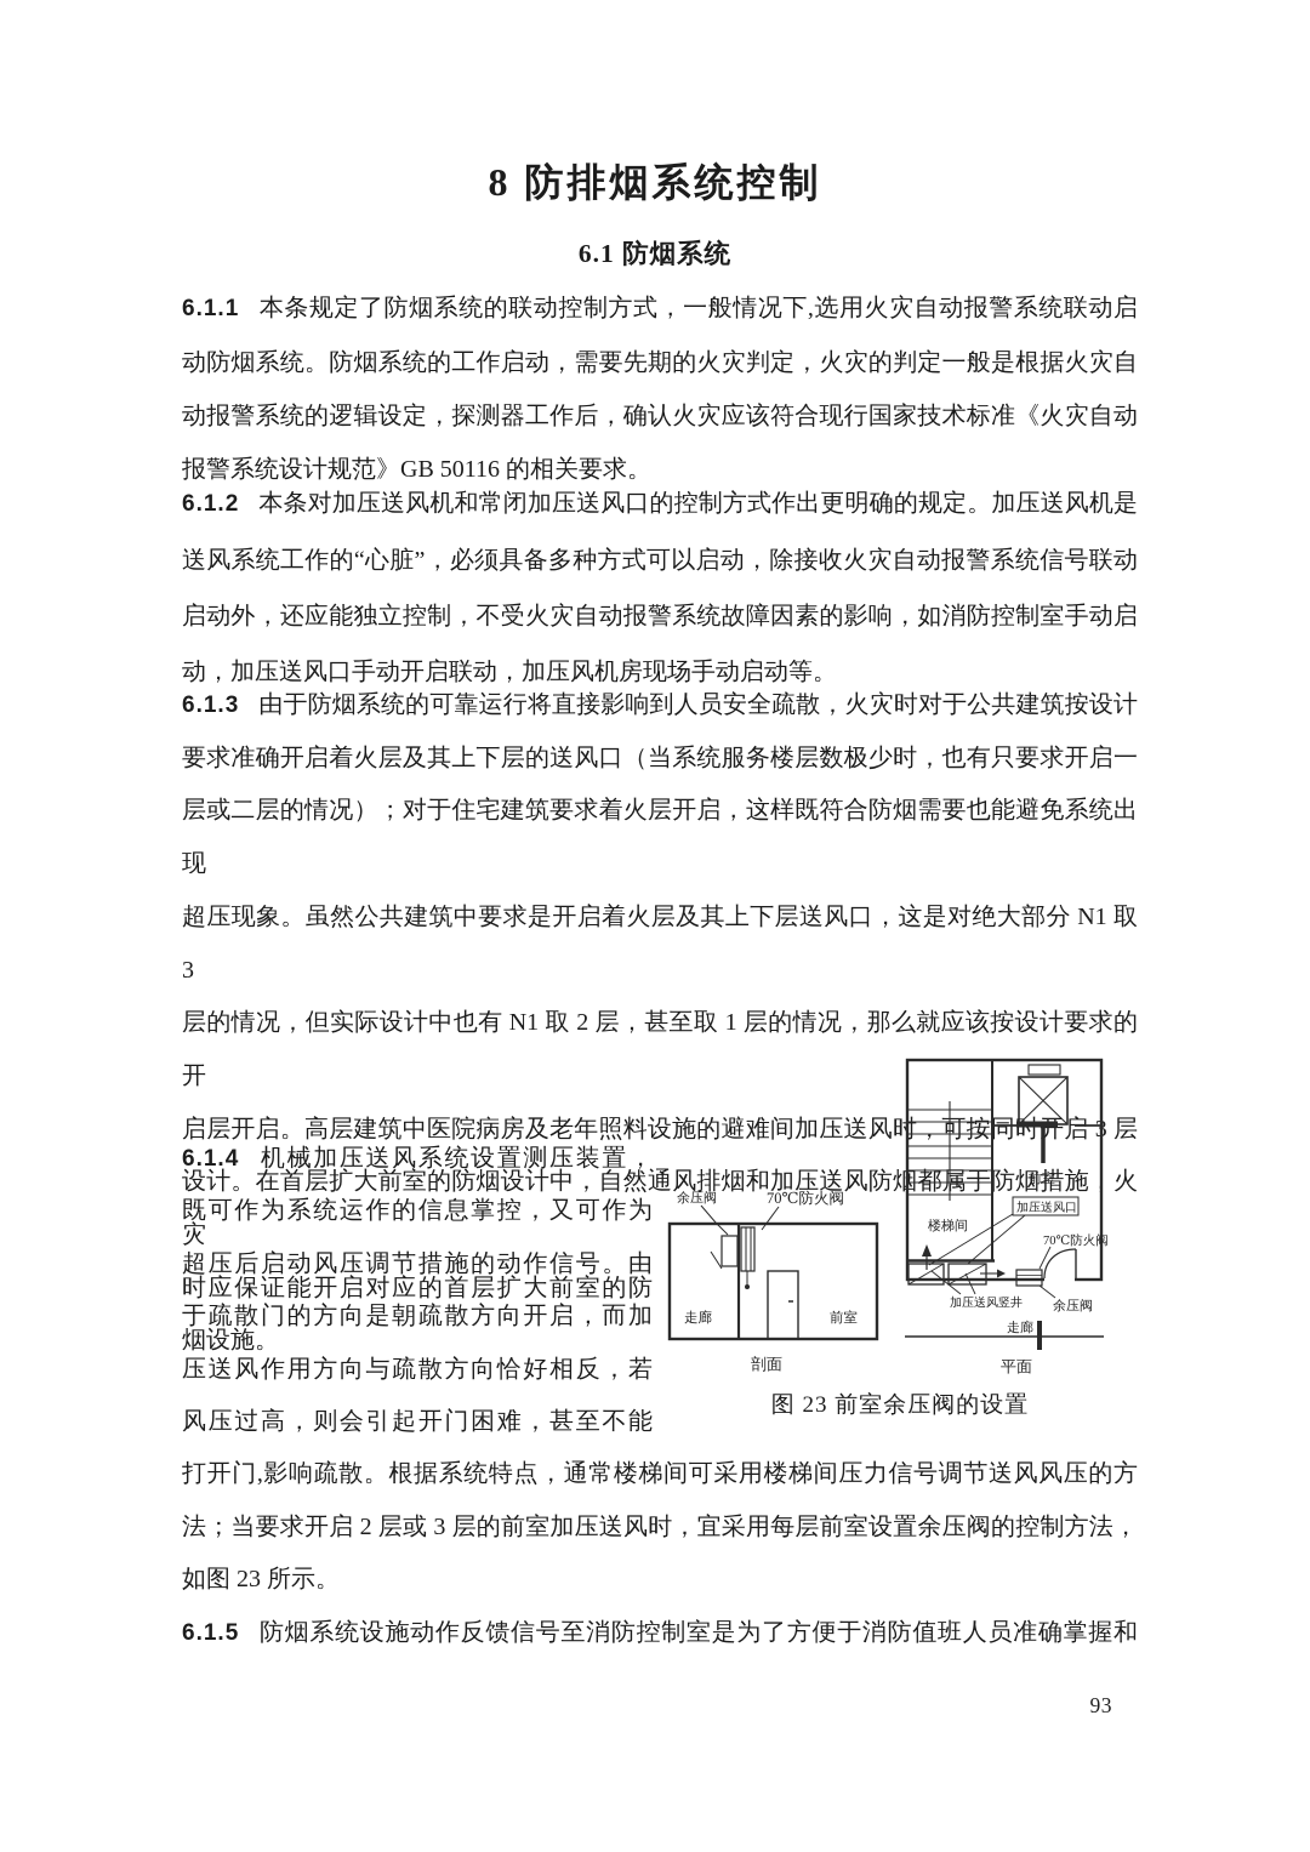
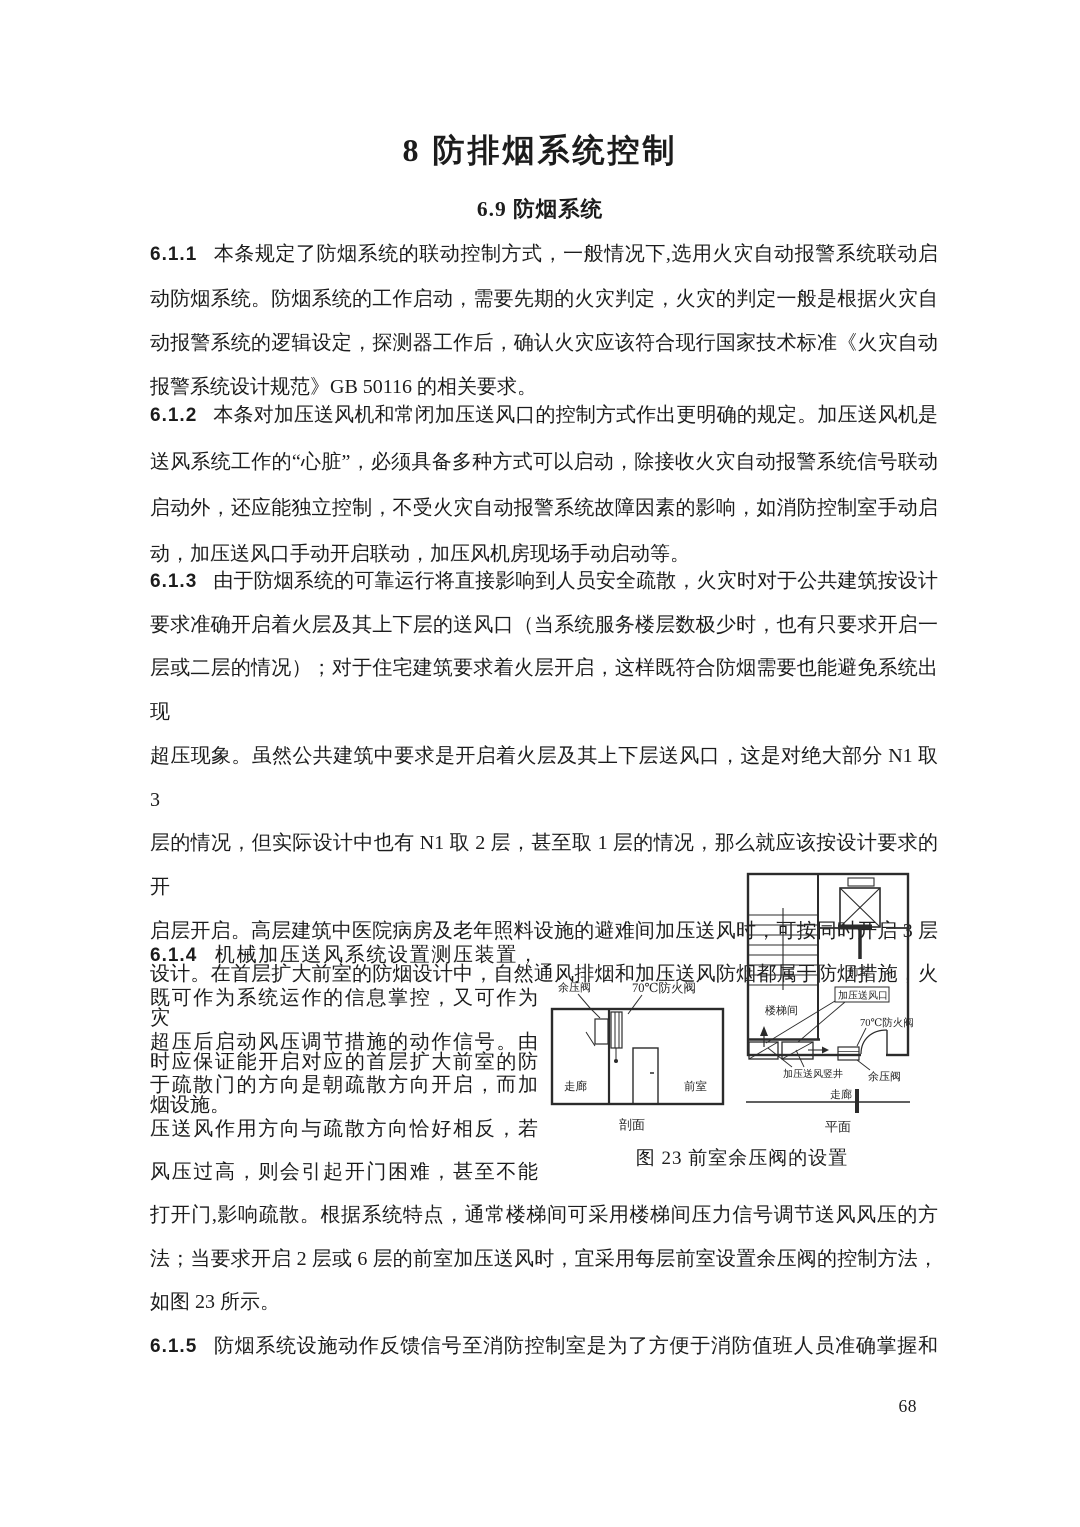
  8 防排烟系统控制
- 6.1 防烟系统
+ 6.9 防烟系统
  6.1.1 本条规定了防烟系统的联动控制方式，一般情况下,选用火灾自动报警系统联动启
  动防烟系统。防烟系统的工作启动，需要先期的火灾判定，火灾的判定一般是根据火灾自
  动报警系统的逻辑设定，探测器工作后，确认火灾应该符合现行国家技术标准《火灾自动
  报警系统设计规范》GB 50116 的相关要求。
  6.1.2 本条对加压送风机和常闭加压送风口的控制方式作出更明确的规定。加压送风机是
  送风系统工作的“心脏”，必须具备多种方式可以启动，除接收火灾自动报警系统信号联动
  启动外，还应能独立控制，不受火灾自动报警系统故障因素的影响，如消防控制室手动启
  动，加压送风口手动开启联动，加压风机房现场手动启动等。
  6.1.3 由于防烟系统的可靠运行将直接影响到人员安全疏散，火灾时对于公共建筑按设计
  要求准确开启着火层及其上下层的送风口（当系统服务楼层数极少时，也有只要求开启一
  层或二层的情况）；对于住宅建筑要求着火层开启，这样既符合防烟需要也能避免系统出现
  超压现象。虽然公共建筑中要求是开启着火层及其上下层送风口，这是对绝大部分 N1 取 3
  层的情况，但实际设计中也有 N1 取 2 层，甚至取 1 层的情况，那么就应该按设计要求的开
  启层开启。高层建筑中医院病房及老年照料设施的避难间加压送风时，可按同时开启 层
  设计。在首层扩大前室的防烟设计中，自然通风排烟和加压送风防烟都属于防烟措施火灾
  时应保证能开启对应的首层扩大前室的防
  烟设施。
  6.1.4 机械加压送风系统设置测压装置，
  既可作为系统运作的信息掌控，又可作为
  超压后启动风压调节措施的动作信号。由
  于疏散门的方向是朝疏散方向开启，而加
  压送风作用方向与疏散方向恰好相反，若
  风压过高，则会引起开门困难，甚至不能
  打开门,影响疏散。根据系统特点，通常楼梯间可采用楼梯间压力信号调节送风风压的方
- 法；当要求开启 2 层或 3 层的前室加压送风时，宜采用每层前室设置余压阀的控制方法，
+ 法；当要求开启 2 层或 6 层的前室加压送风时，宜采用每层前室设置余压阀的控制方法，
  如图 23 所示。
  6.1.5 防烟系统设施动作反馈信号至消防控制室是为了方便于消防值班人员准确掌握和
  余压阀
  70℃防火阀
  走廊
  前室
  剖面
  前室
  加压送风口
  楼梯间
  70℃防火阀
  加压送风竖井
  余压阀
  走廊
  平面
  图 23 前室余压阀的设置
- 93
+ 68
